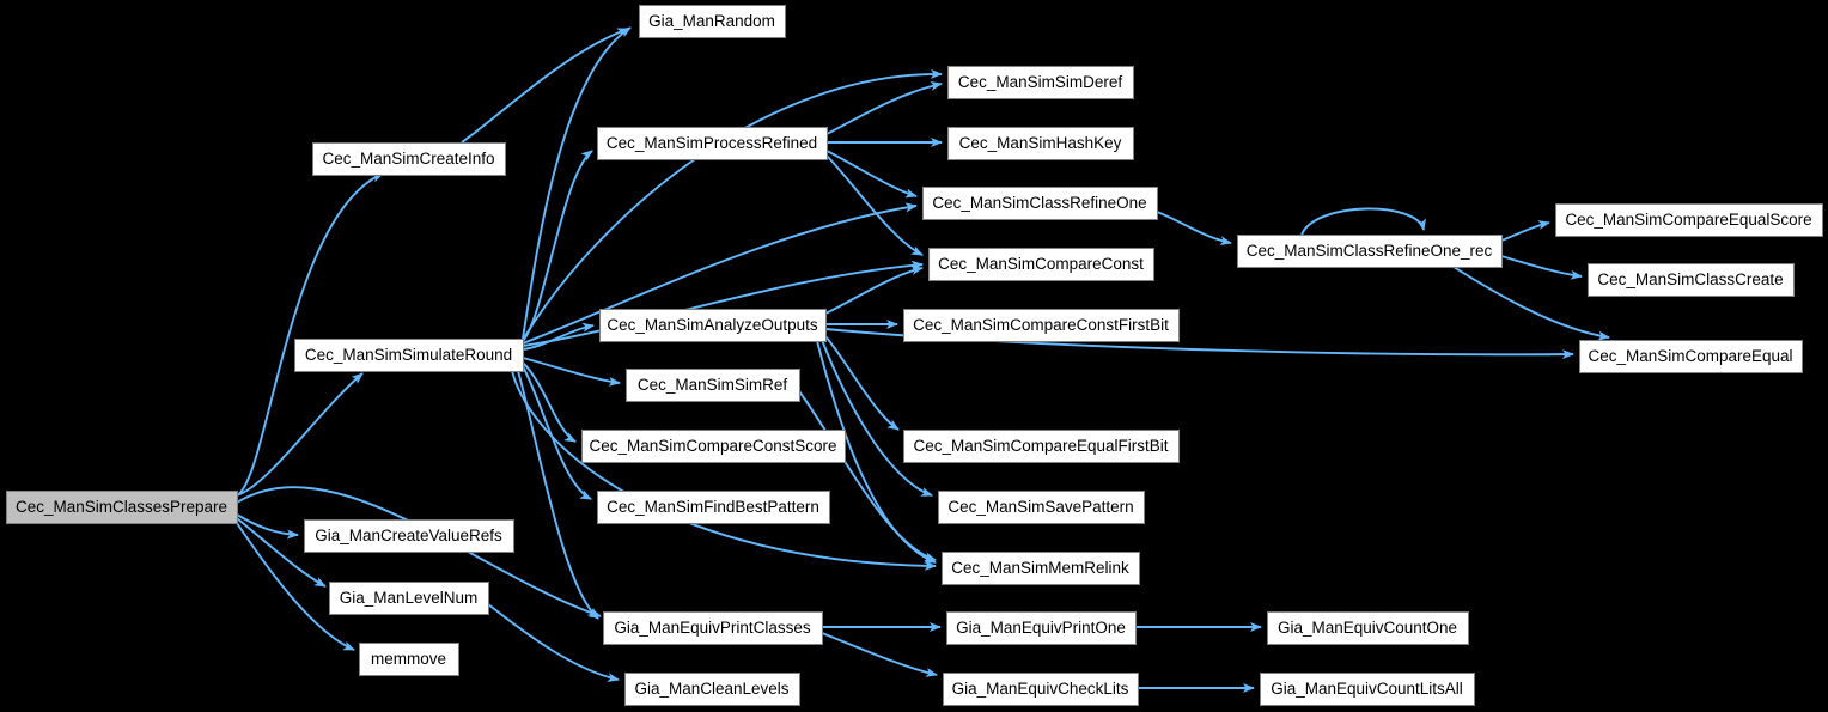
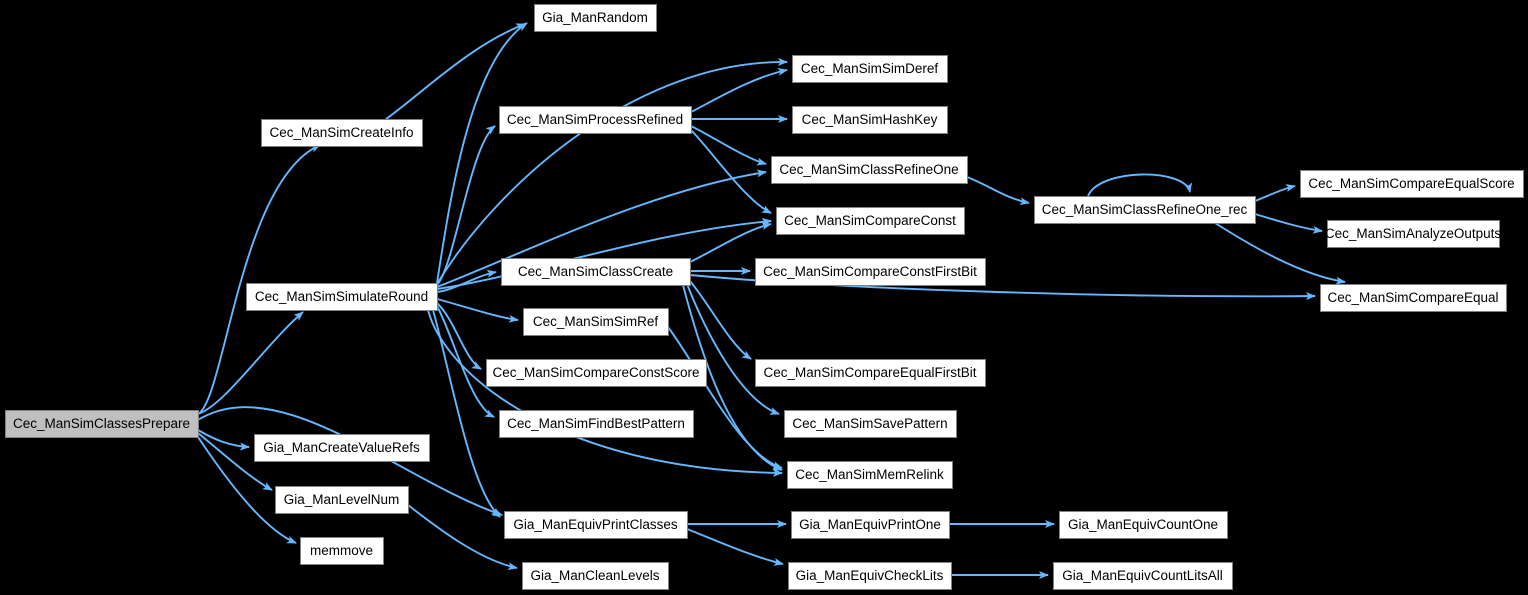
  Cec_ManSimClassesPrepare
  Cec_ManSimCreateInfo
  Cec_ManSimSimulateRound
  Gia_ManCreateValueRefs
  Gia_ManLevelNum
  memmove
  Gia_ManRandom
  Cec_ManSimProcessRefined
- Cec_ManSimAnalyzeOutputs
+ Cec_ManSimClassCreate
  Cec_ManSimSimRef
  Cec_ManSimCompareConstScore
  Cec_ManSimFindBestPattern
  Gia_ManEquivPrintClasses
  Gia_ManCleanLevels
  Cec_ManSimSimDeref
  Cec_ManSimHashKey
  Cec_ManSimClassRefineOne
  Cec_ManSimCompareConst
  Cec_ManSimCompareConstFirstBit
  Cec_ManSimCompareEqualFirstBit
  Cec_ManSimSavePattern
  Cec_ManSimMemRelink
  Gia_ManEquivPrintOne
  Gia_ManEquivCheckLits
  Cec_ManSimClassRefineOne_rec
  Cec_ManSimCompareEqualScore
- Cec_ManSimClassCreate
+ Cec_ManSimAnalyzeOutputs
  Cec_ManSimCompareEqual
  Gia_ManEquivCountOne
  Gia_ManEquivCountLitsAll
